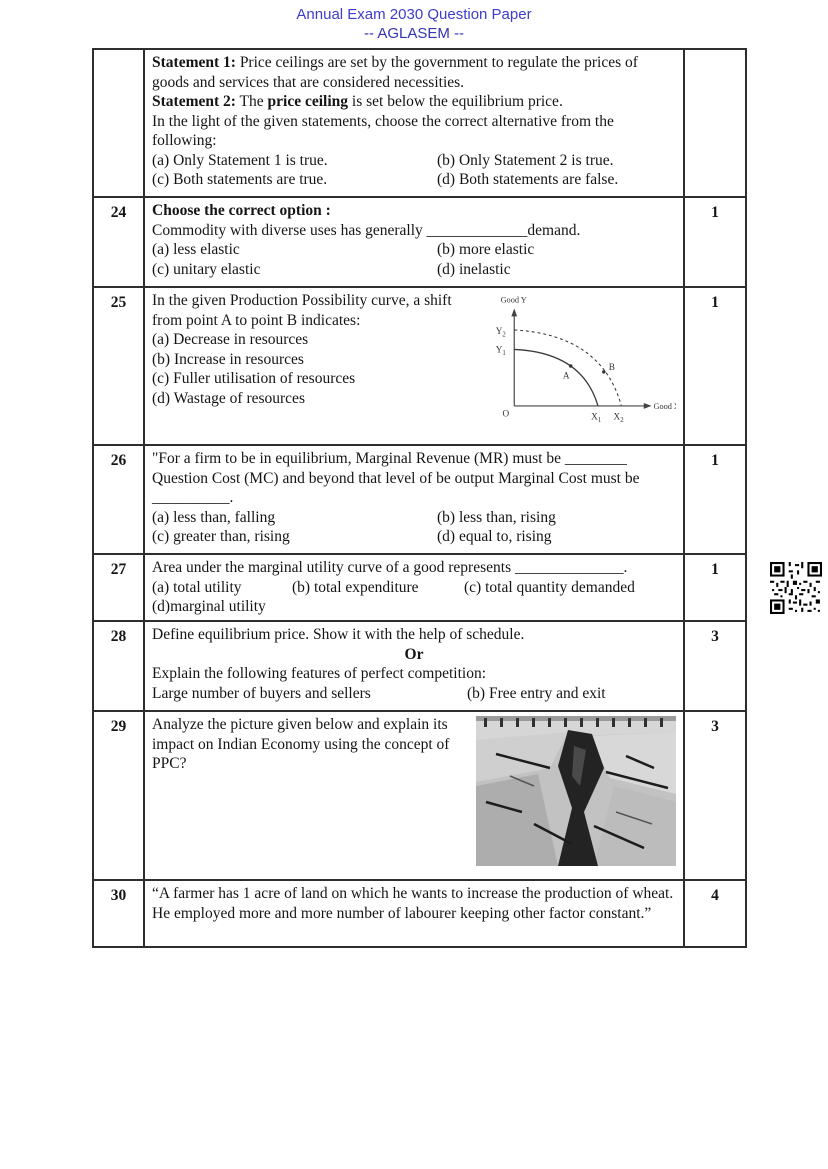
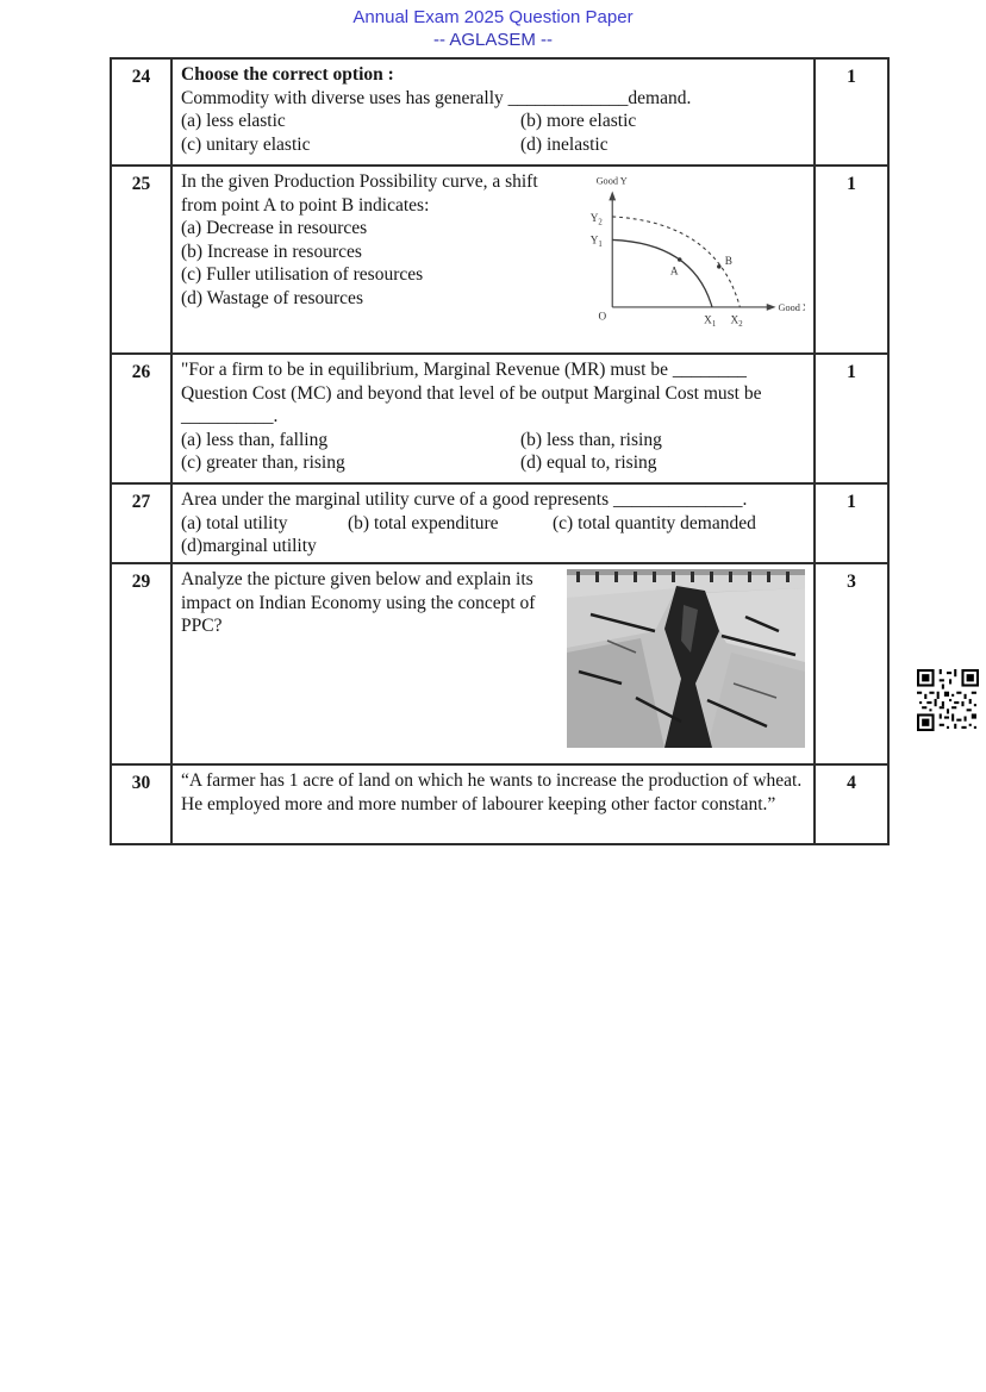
- Annual Exam 2030 Question Paper
+ Annual Exam 2025 Question Paper
  -- AGLASEM --
- 	Statement 1: Price ceilings are set by the government to regulate the prices of goods and services that are considered necessities. Statement 2: The price ceiling is set below the equilibrium price. In the light of the given statements, choose the correct alternative from the following: (a) Only Statement 1 is true. (b) Only Statement 2 is true. (c) Both statements are true. (d) Both statements are false.
  24	Choose the correct option : Commodity with diverse uses has generally _____________demand. (a) less elastic (b) more elastic (c) unitary elastic (d) inelastic	1
  25	In the given Production Possibility curve, a shift from point A to point B indicates: (a) Decrease in resources (b) Increase in resources (c) Fuller utilisation of resources (d) Wastage of resources Good Y Good Y Y A B O X X	1
  26	"For a firm to be in equilibrium, Marginal Revenue (MR) must be ________ Question Cost (MC) and beyond that level of be output Marginal Cost must be __________. (a) less than, falling (b) less than, rising (c) greater than, rising (d) equal to, rising	1
  27	Area under the marginal utility curve of a good represents ______________. (a) total utility (b) total expenditure (c) total quantity demanded (d)marginal utility	1
- 28	Define equilibrium price. Show it with the help of schedule. Or Explain the following features of perfect competition: Large number of buyers and sellers (b) Free entry and exit	3
  29	Analyze the picture given below and explain its impact on Indian Economy using the concept of PPC?	3
  30	“A farmer has 1 acre of land on which he wants to increase the production of wheat. He employed more and more number of labourer keeping other factor constant.”	4
